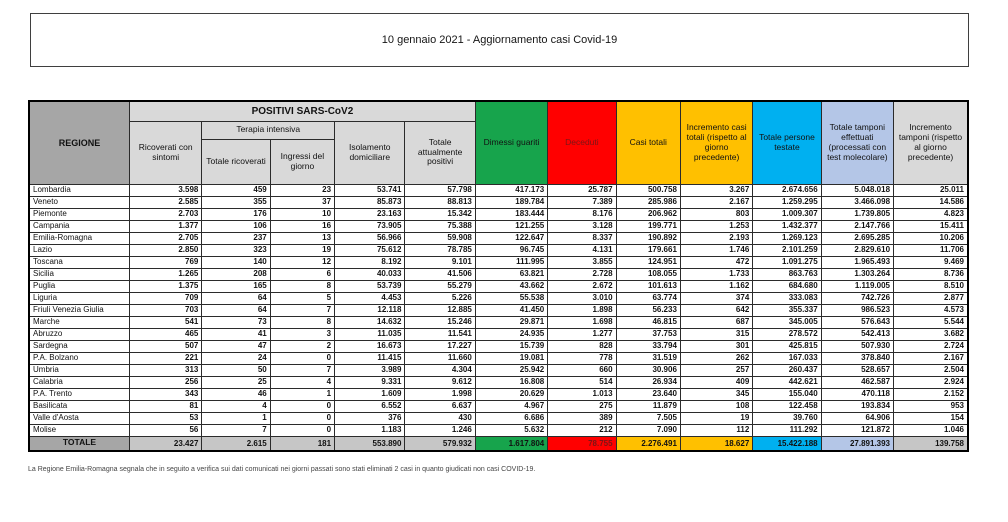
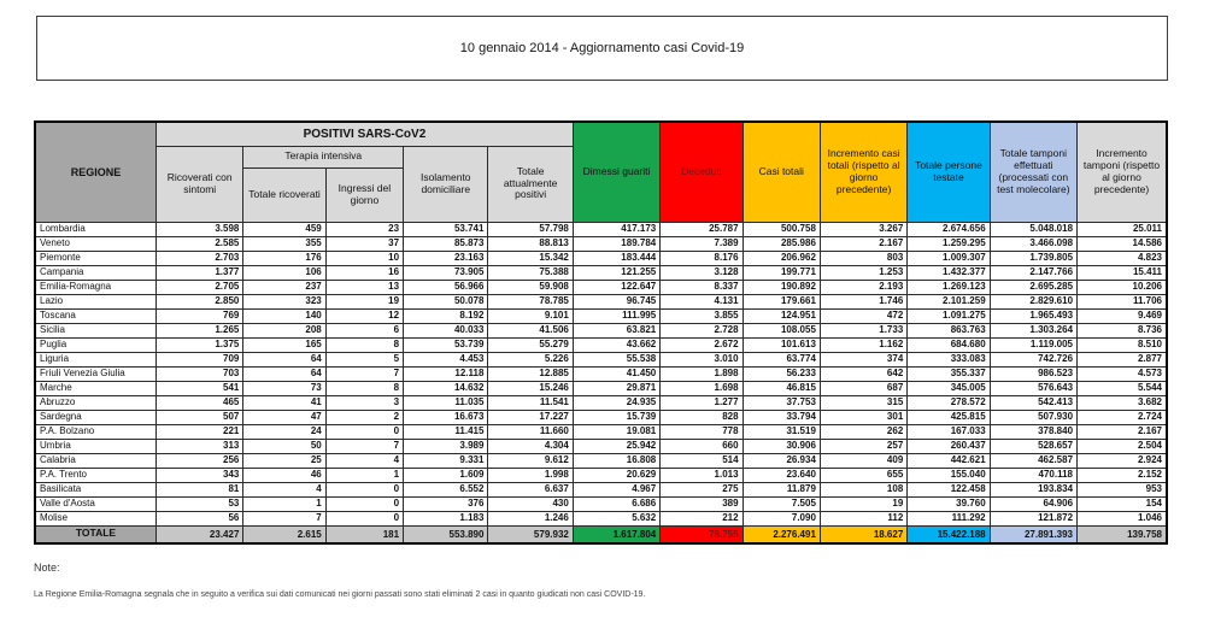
- 10 gennaio 2021 - Aggiornamento casi Covid-19
+ 10 gennaio 2014 - Aggiornamento casi Covid-19
  REGIONE	POSITIVI SARS-CoV2	Dimessi guariti	Deceduti	Casi totali	Incremento casi totali (rispetto al giorno precedente)	Totale persone testate	Totale tamponi effettuati (processati con test molecolare)	Incremento tamponi (rispetto al giorno precedente)
  Ricoverati con sintomi	Terapia intensiva	Isolamento domiciliare	Totale attualmente positivi
  Totale ricoverati	Ingressi del giorno
  Lombardia	3.598	459	23	53.741	57.798	417.173	25.787	500.758	3.267	2.674.656	5.048.018	25.011
  Veneto	2.585	355	37	85.873	88.813	189.784	7.389	285.986	2.167	1.259.295	3.466.098	14.586
  Piemonte	2.703	176	10	23.163	15.342	183.444	8.176	206.962	803	1.009.307	1.739.805	4.823
  Campania	1.377	106	16	73.905	75.388	121.255	3.128	199.771	1.253	1.432.377	2.147.766	15.411
  Emilia-Romagna	2.705	237	13	56.966	59.908	122.647	8.337	190.892	2.193	1.269.123	2.695.285	10.206
- Lazio	2.850	323	19	75.612	78.785	96.745	4.131	179.661	1.746	2.101.259	2.829.610	11.706
+ Lazio	2.850	323	19	50.078	78.785	96.745	4.131	179.661	1.746	2.101.259	2.829.610	11.706
  Toscana	769	140	12	8.192	9.101	111.995	3.855	124.951	472	1.091.275	1.965.493	9.469
  Sicilia	1.265	208	6	40.033	41.506	63.821	2.728	108.055	1.733	863.763	1.303.264	8.736
  Puglia	1.375	165	8	53.739	55.279	43.662	2.672	101.613	1.162	684.680	1.119.005	8.510
  Liguria	709	64	5	4.453	5.226	55.538	3.010	63.774	374	333.083	742.726	2.877
  Friuli Venezia Giulia	703	64	7	12.118	12.885	41.450	1.898	56.233	642	355.337	986.523	4.573
  Marche	541	73	8	14.632	15.246	29.871	1.698	46.815	687	345.005	576.643	5.544
  Abruzzo	465	41	3	11.035	11.541	24.935	1.277	37.753	315	278.572	542.413	3.682
  Sardegna	507	47	2	16.673	17.227	15.739	828	33.794	301	425.815	507.930	2.724
  P.A. Bolzano	221	24	0	11.415	11.660	19.081	778	31.519	262	167.033	378.840	2.167
  Umbria	313	50	7	3.989	4.304	25.942	660	30.906	257	260.437	528.657	2.504
  Calabria	256	25	4	9.331	9.612	16.808	514	26.934	409	442.621	462.587	2.924
- P.A. Trento	343	46	1	1.609	1.998	20.629	1.013	23.640	345	155.040	470.118	2.152
+ P.A. Trento	343	46	1	1.609	1.998	20.629	1.013	23.640	655	155.040	470.118	2.152
  Basilicata	81	4	0	6.552	6.637	4.967	275	11.879	108	122.458	193.834	953
  Valle d'Aosta	53	1	0	376	430	6.686	389	7.505	19	39.760	64.906	154
  Molise	56	7	0	1.183	1.246	5.632	212	7.090	112	111.292	121.872	1.046
  TOTALE	23.427	2.615	181	553.890	579.932	1.617.804	78.755	2.276.491	18.627	15.422.188	27.891.393	139.758
+ Note:
